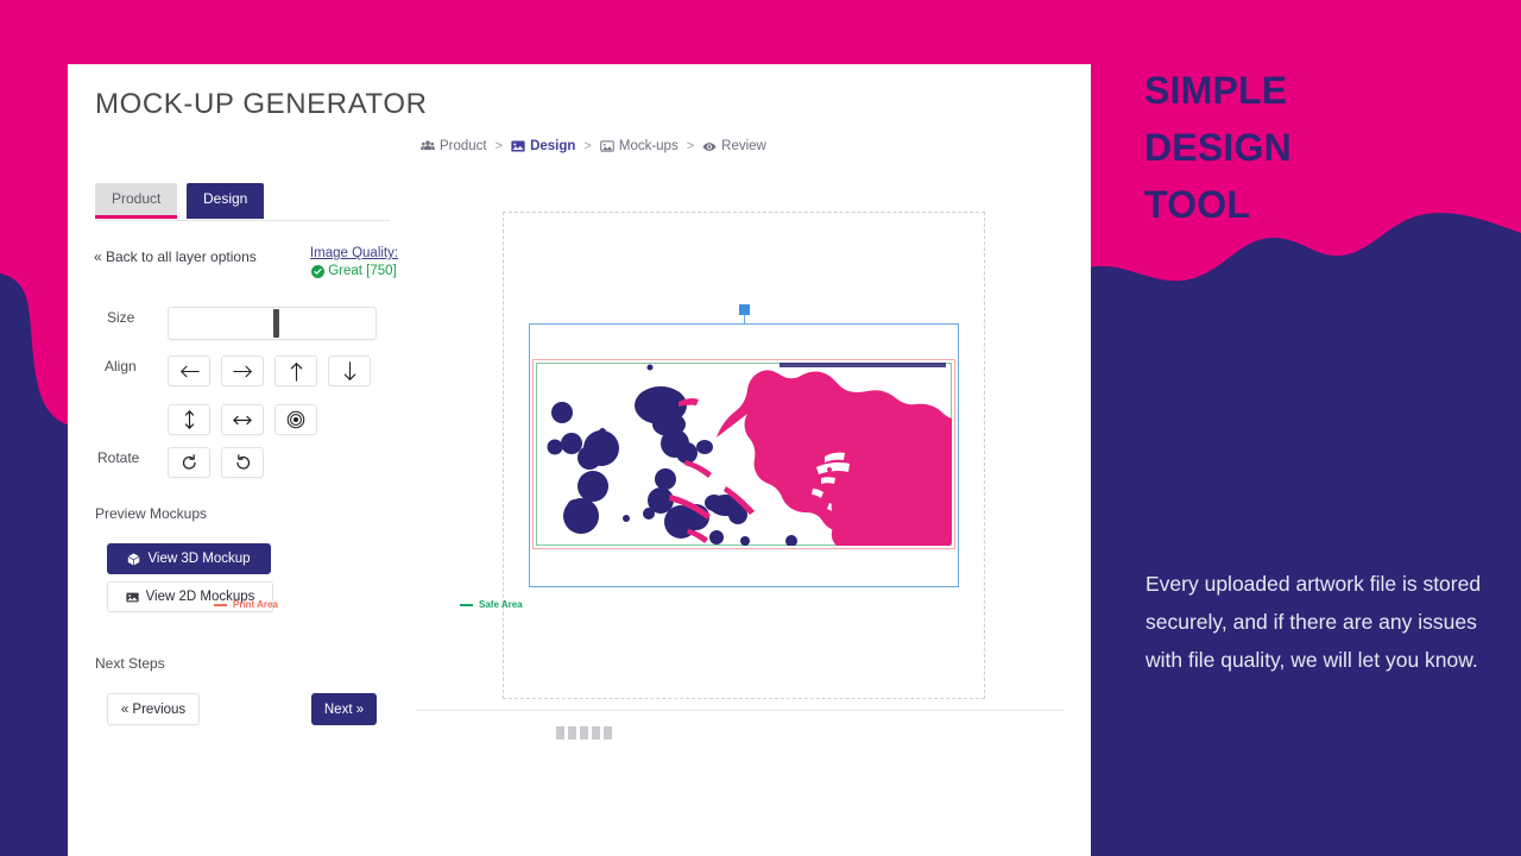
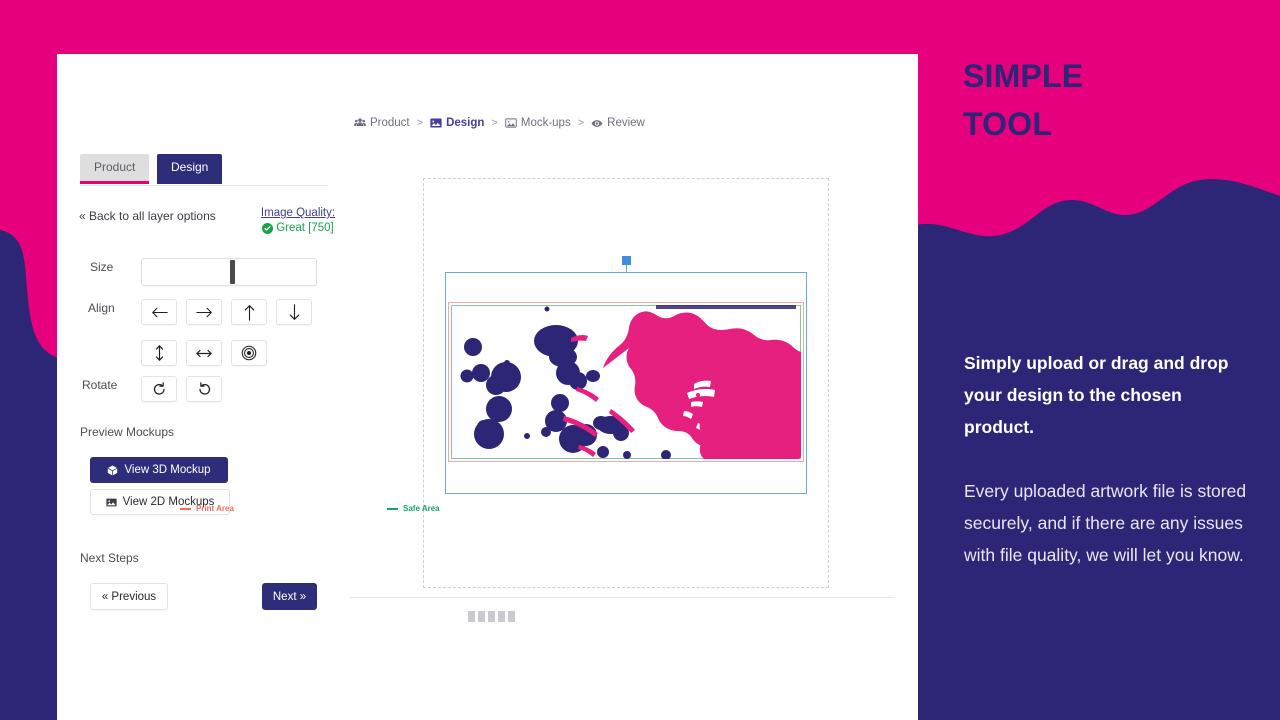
- MOCK-UP GENERATOR
  Product
  >
  Design
  >
  Mock-ups
  >
  Review
  Product
  Design
  « Back to all layer options
  Image Quality:
  Great [750]
  Size
  Align
  Rotate
  Preview Mockups
  View 3D Mockup
  View 2D Mockups
  Next Steps
  « Previous
  Next »
  Print Area
  Safe Area
  SIMPLE
- DESIGN
  TOOL
+ Simply upload or drag and drop your design to the chosen product.
  Every uploaded artwork file is stored securely, and if there are any issues with file quality, we will let you know.
